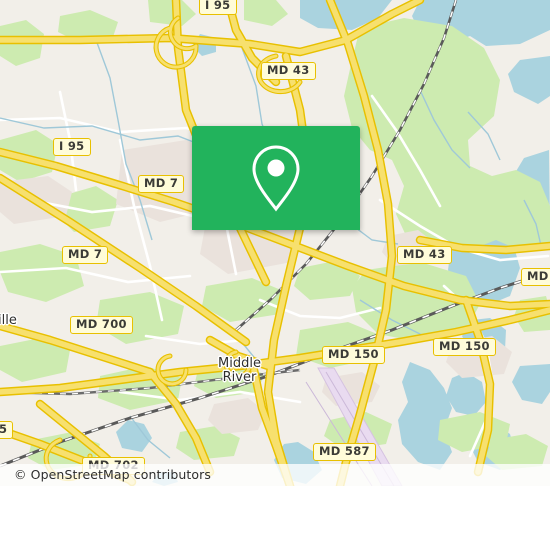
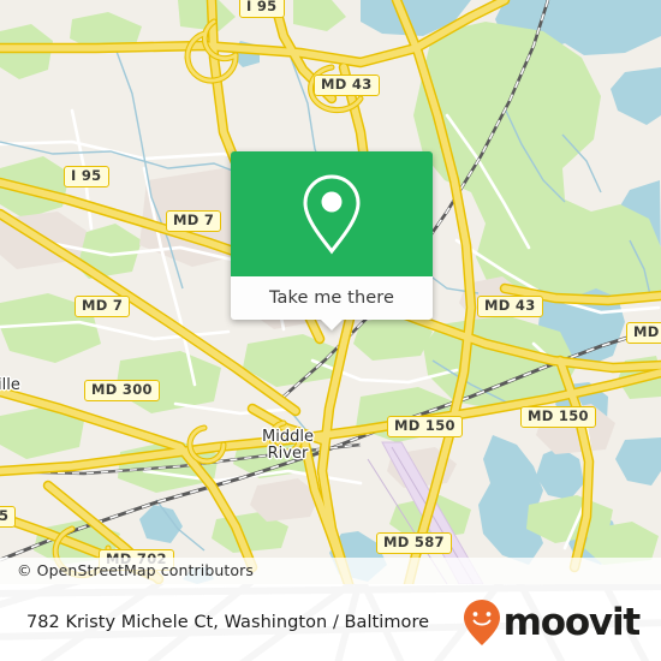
  Middle
  River
  lle
  I 95
  MD 43
  I 95
  MD 7
  MD 7
  MD 43
- MD 700
+ MD 300
  MD 150
  MD 150
  MD 587
  MD 702
  5
  © OpenStreetMap contributors
+ Take me there
+ 782 Kristy Michele Ct, Washington / Baltimore
+ moovit
